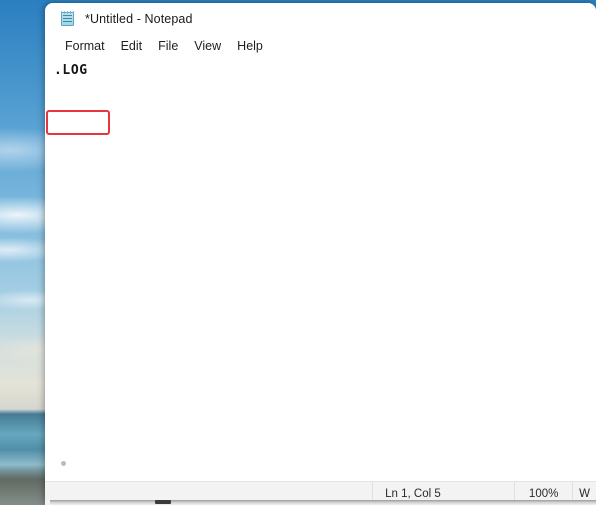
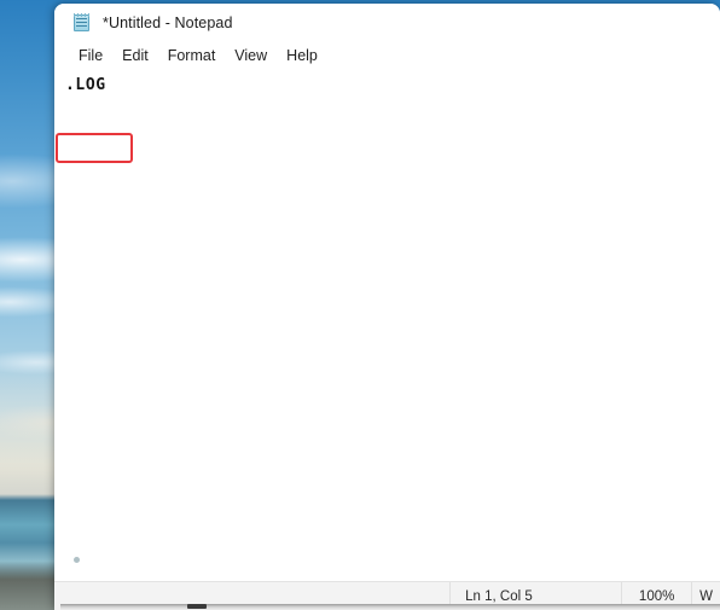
  *Untitled - Notepad
- Format
+ File
  Edit
- File
+ Format
  View
  Help
  .LOG
  Ln 1, Col 5
  100%
  W
